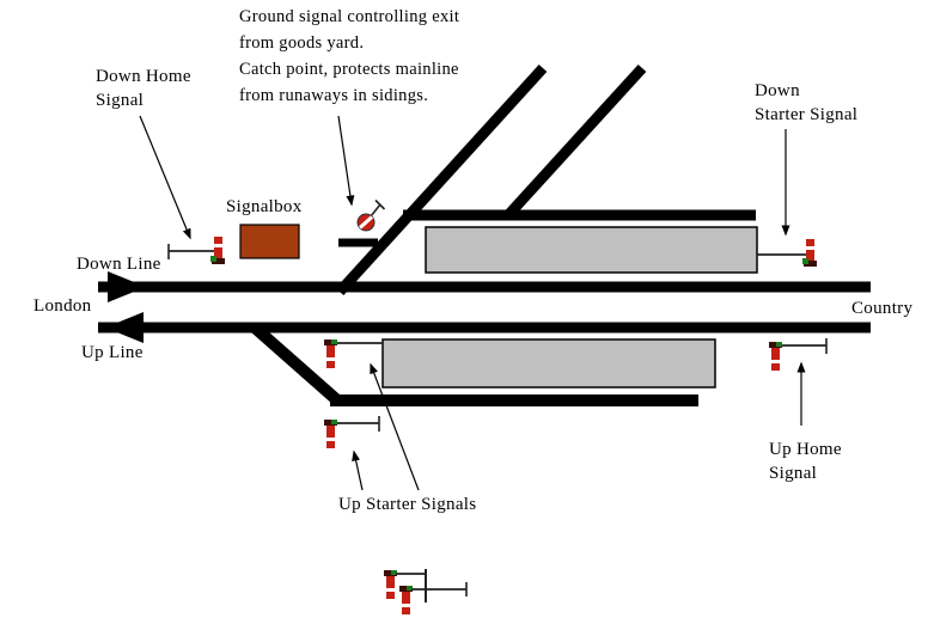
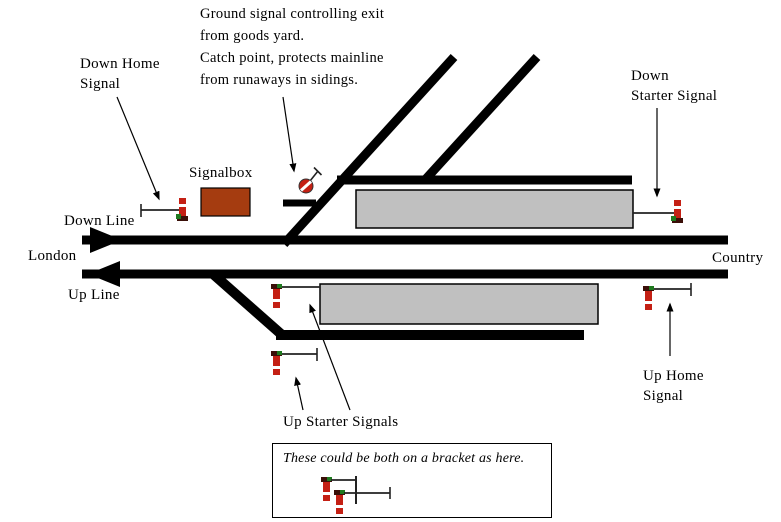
  Ground signal controlling exit
  from goods yard.
  Catch point, protects mainline
  from runaways in sidings.
  Down Home
  Signal
  Signalbox
  Down Line
  London
  Up Line
  Down
  Starter Signal
  Country
  Up Starter Signals
  Up Home
  Signal
+ These could be both on a bracket as here.
